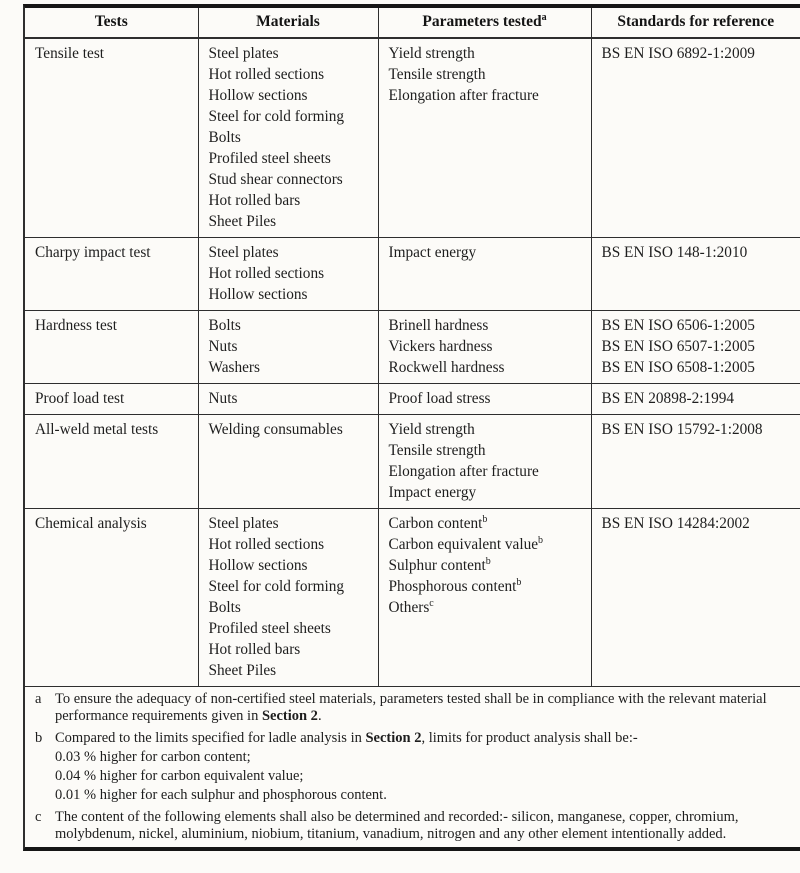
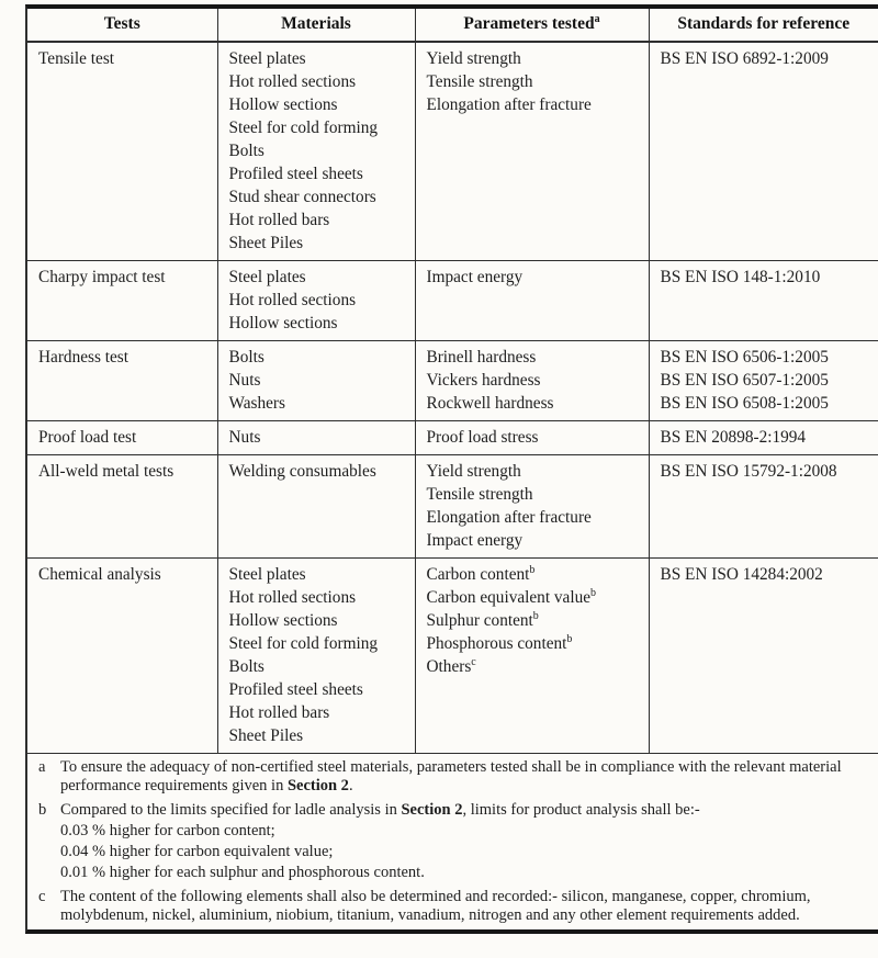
  Tests	Materials	Parameters testeda	Standards for reference
  Tensile test	Steel plates Hot rolled sections Hollow sections Steel for cold forming Bolts Profiled steel sheets Stud shear connectors Hot rolled bars Sheet Piles	Yield strength Tensile strength Elongation after fracture	BS EN ISO 6892-1:2009
  Charpy impact test	Steel plates Hot rolled sections Hollow sections	Impact energy	BS EN ISO 148-1:2010
  Hardness test	Bolts Nuts Washers	Brinell hardness Vickers hardness Rockwell hardness	BS EN ISO 6506-1:2005 BS EN ISO 6507-1:2005 BS EN ISO 6508-1:2005
  Proof load test	Nuts	Proof load stress	BS EN 20898-2:1994
  All-weld metal tests	Welding consumables	Yield strength Tensile strength Elongation after fracture Impact energy	BS EN ISO 15792-1:2008
  Chemical analysis	Steel plates Hot rolled sections Hollow sections Steel for cold forming Bolts Profiled steel sheets Hot rolled bars Sheet Piles	Carbon contentb Carbon equivalent valueb Sulphur contentb Phosphorous contentb Othersc	BS EN ISO 14284:2002
  a
  To ensure the adequacy of non-certified steel materials, parameters tested shall be in compliance with the relevant material performance requirements given in Section 2.
  b
  Compared to the limits specified for ladle analysis in Section 2, limits for product analysis shall be:-
  0.03 % higher for carbon content;
  0.04 % higher for carbon equivalent value;
  0.01 % higher for each sulphur and phosphorous content.
  c
- The content of the following elements shall also be determined and recorded:- silicon, manganese, copper, chromium, molybdenum, nickel, aluminium, niobium, titanium, vanadium, nitrogen and any other element intentionally added.
+ The content of the following elements shall also be determined and recorded:- silicon, manganese, copper, chromium, molybdenum, nickel, aluminium, niobium, titanium, vanadium, nitrogen and any other element requirements added.
